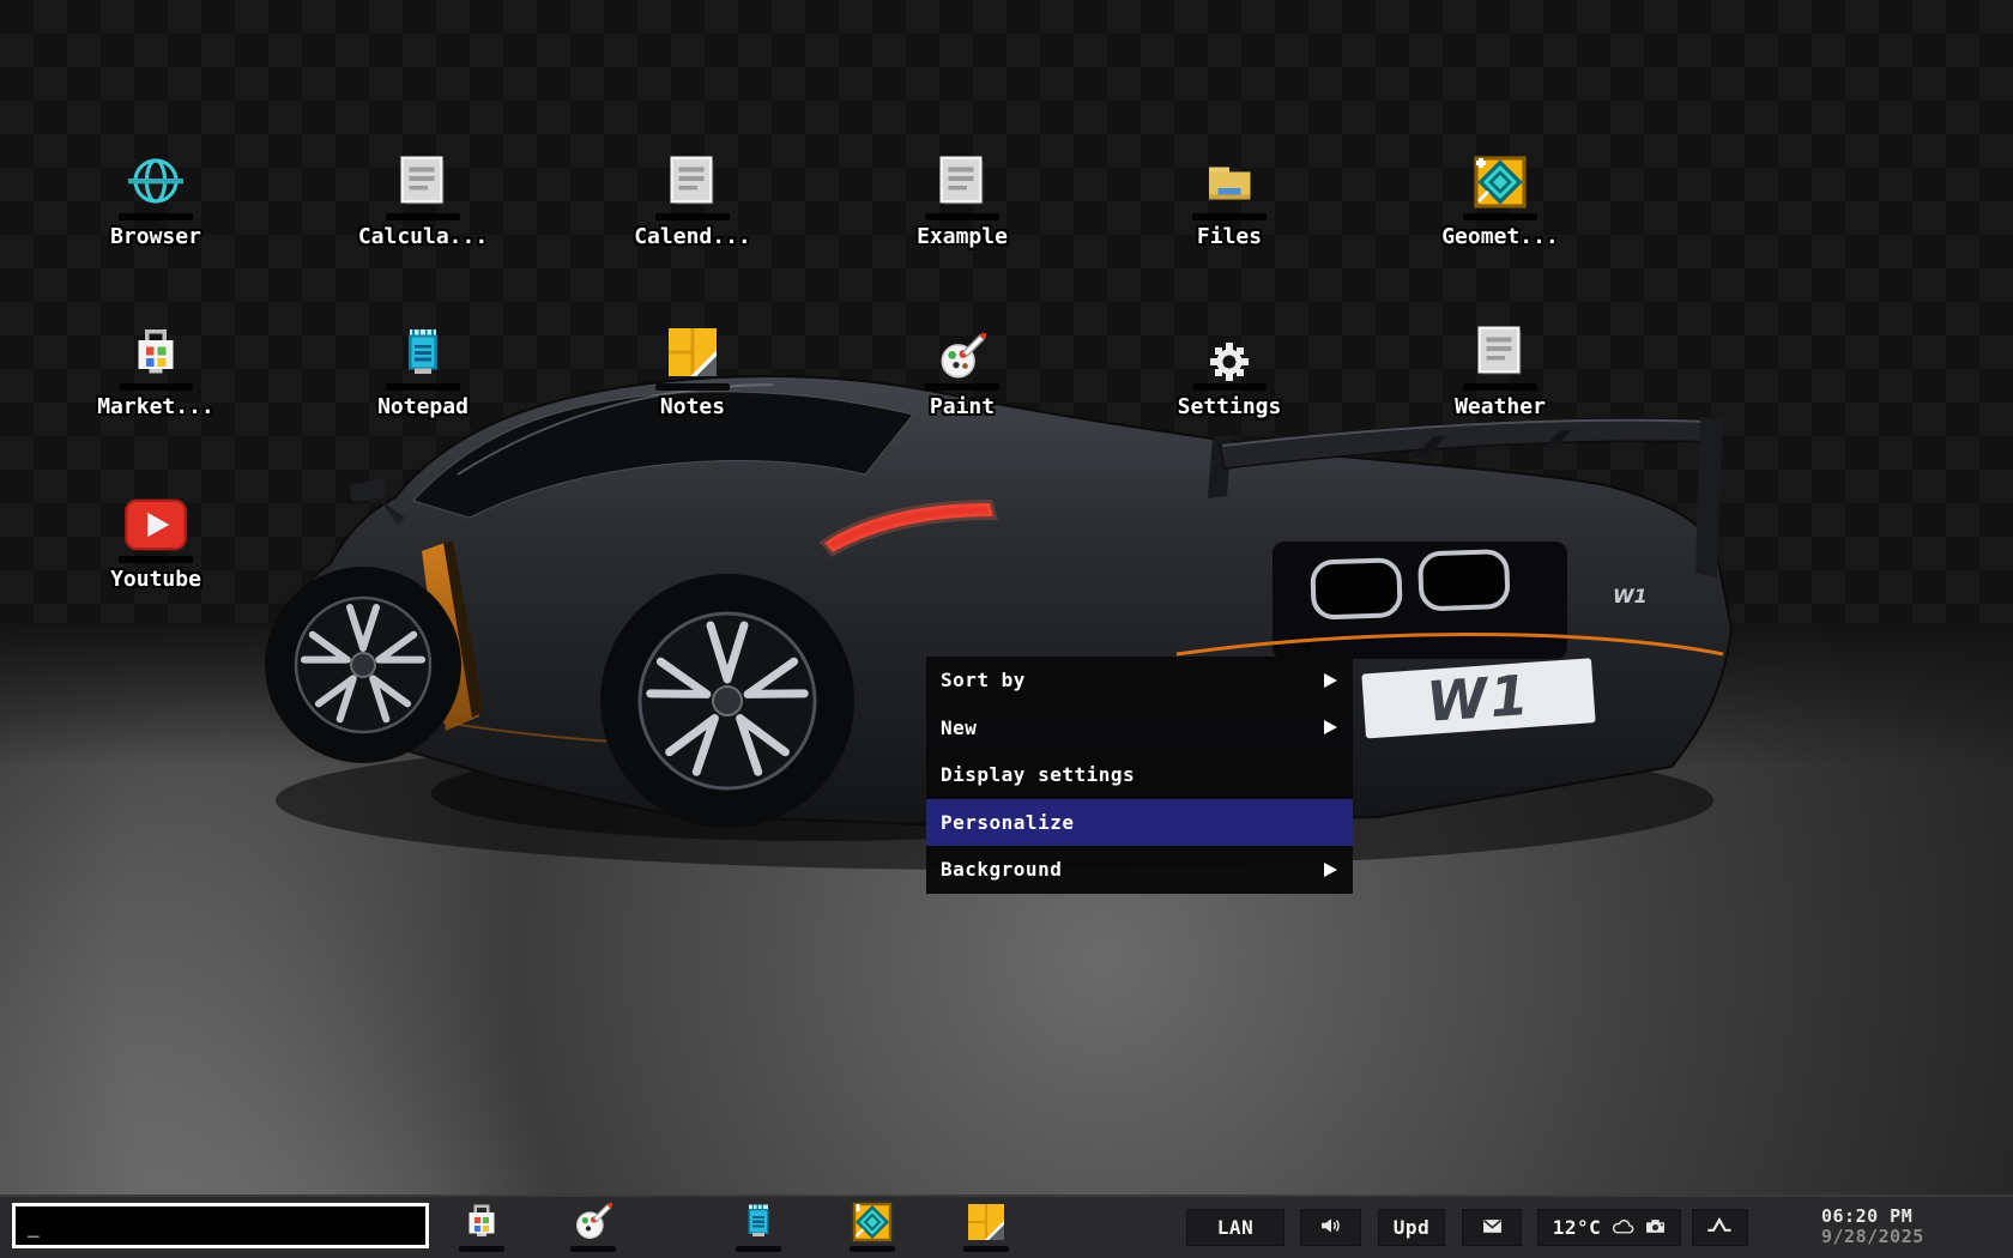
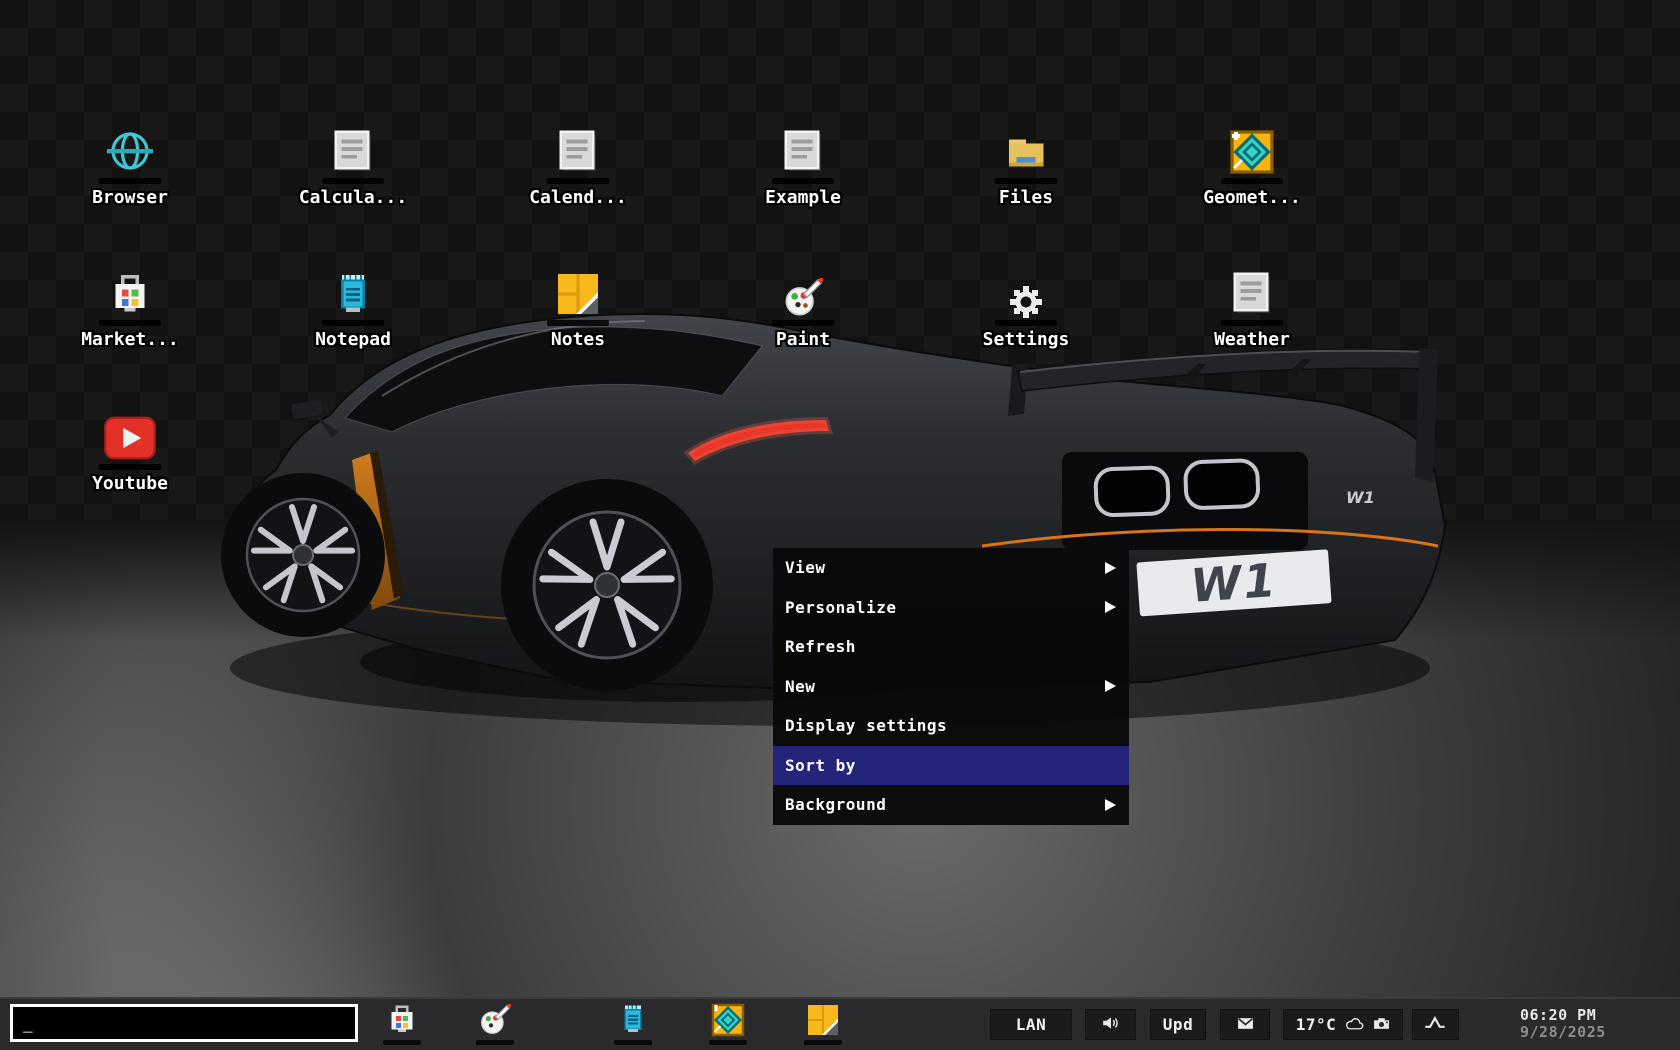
  W1
  Browser
  Calcula...
  Calend...
  Example
  Files
  Geomet...
  Market...
  Notepad
  Notes
  Paint
  Settings
  Weather
  Youtube
+ View
- Sort by
+ Personalize
+ Refresh
  New
  Display settings
- Personalize
+ Sort by
  Background
  _
  LAN
  Upd
- 12°C
+ 17°C
  06:20 PM
  9/28/2025
